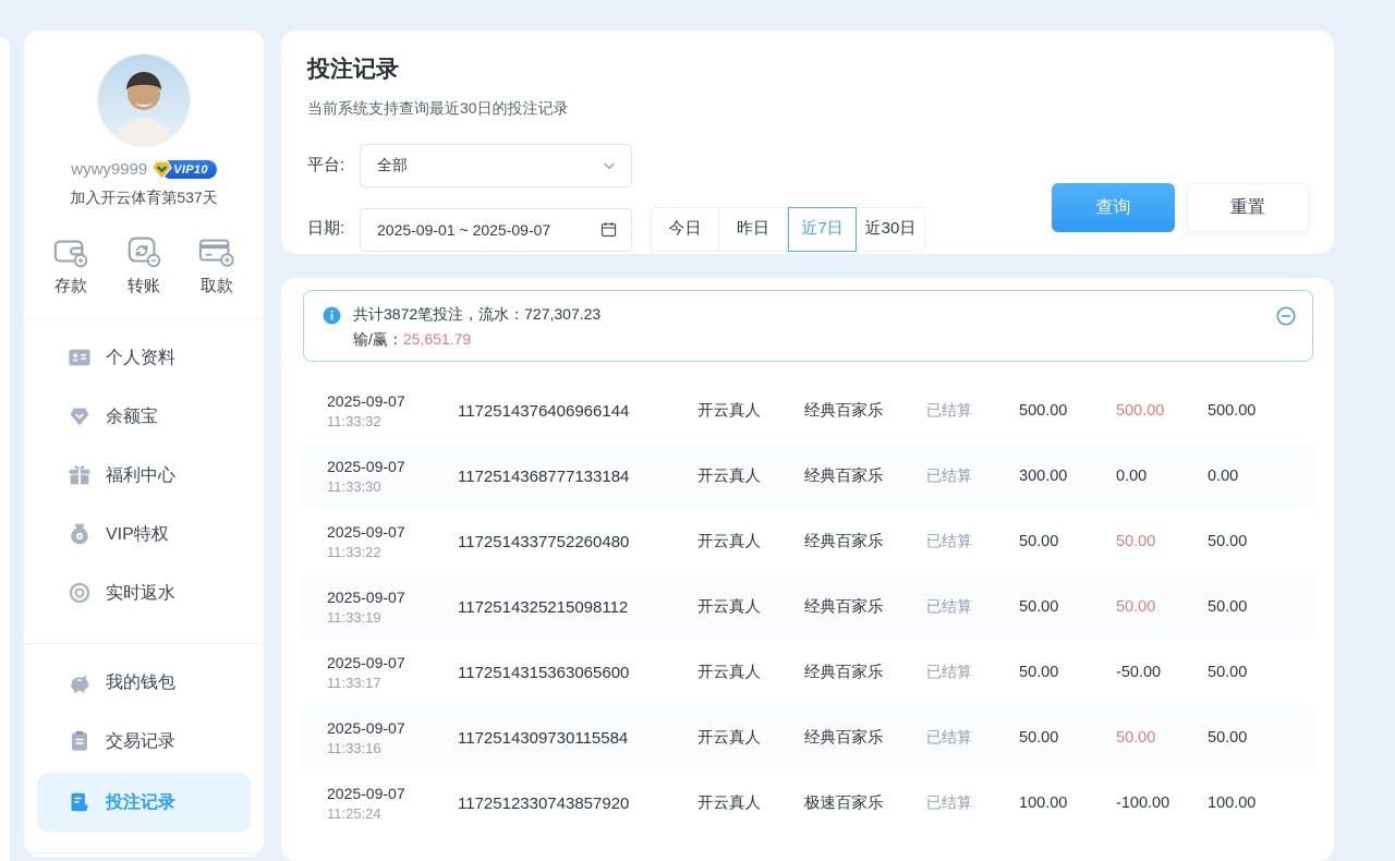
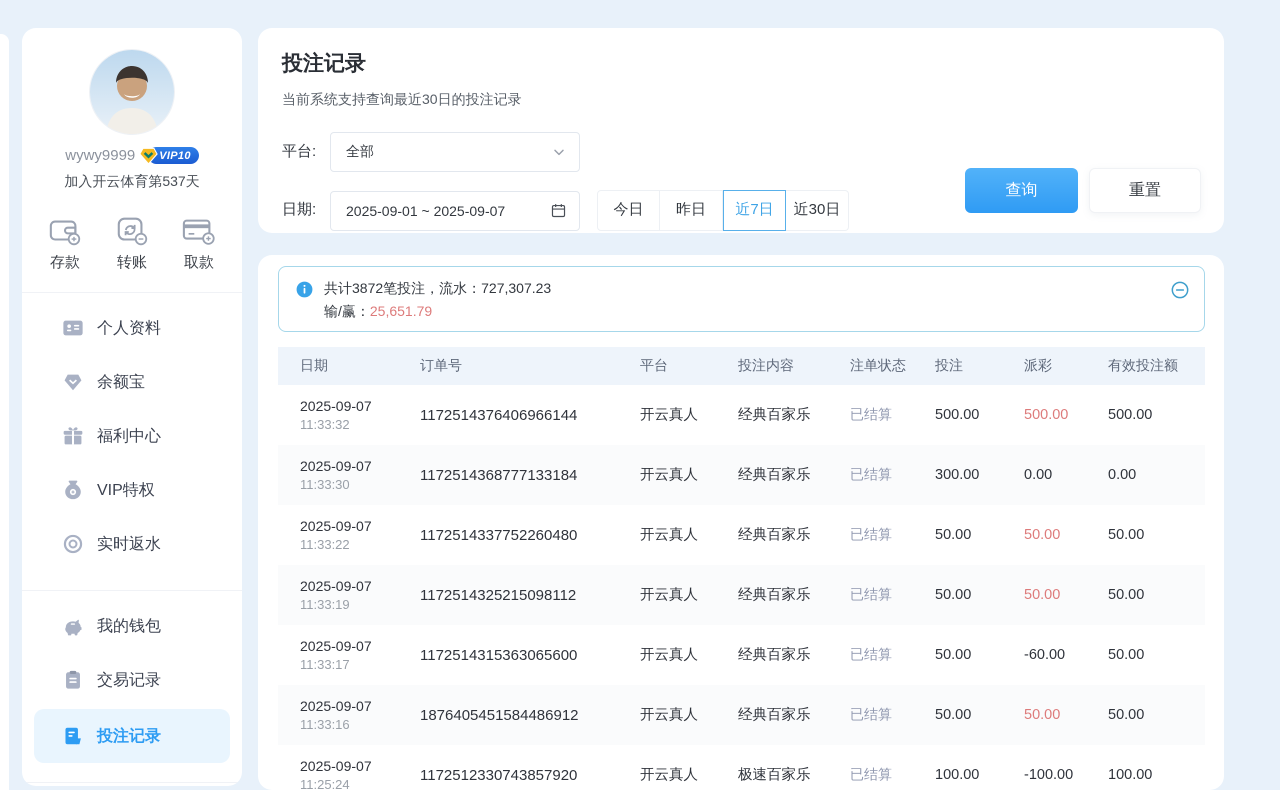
  wywy9999
  VIP10
  加入开云体育第537天
  存款
  转账
  取款
  个人资料
  余额宝
  福利中心
  VIP特权
  实时返水
  我的钱包
  交易记录
  投注记录
  投注记录
  当前系统支持查询最近30日的投注记录
  平台:
  全部
  日期:
  2025-09-01 ~ 2025-09-07
  今日
  昨日
  近7日
  近30日
  查询
  重置
  共计3872笔投注，流水：727,307.23
  输/赢：25,651.79
+ 日期
+ 订单号
+ 平台
+ 投注内容
+ 注单状态
+ 投注
+ 派彩
+ 有效投注额
  2025-09-07
  11:33:32
  1172514376406966144
  开云真人
  经典百家乐
  已结算
  500.00
  500.00
  500.00
  2025-09-07
  11:33:30
  1172514368777133184
  开云真人
  经典百家乐
  已结算
  300.00
  0.00
  0.00
  2025-09-07
  11:33:22
  1172514337752260480
  开云真人
  经典百家乐
  已结算
  50.00
  50.00
  50.00
  2025-09-07
  11:33:19
  1172514325215098112
  开云真人
  经典百家乐
  已结算
  50.00
  50.00
  50.00
  2025-09-07
  11:33:17
  1172514315363065600
  开云真人
  经典百家乐
  已结算
  50.00
- -50.00
+ -60.00
  50.00
  2025-09-07
  11:33:16
- 1172514309730115584
+ 1876405451584486912
  开云真人
  经典百家乐
  已结算
  50.00
  50.00
  50.00
  2025-09-07
  11:25:24
  1172512330743857920
  开云真人
  极速百家乐
  已结算
  100.00
  -100.00
  100.00
